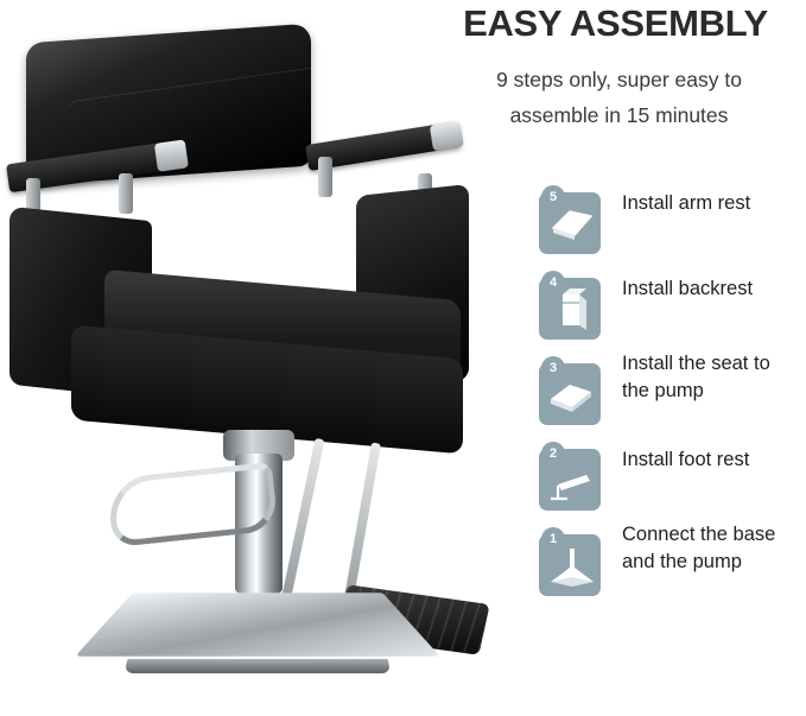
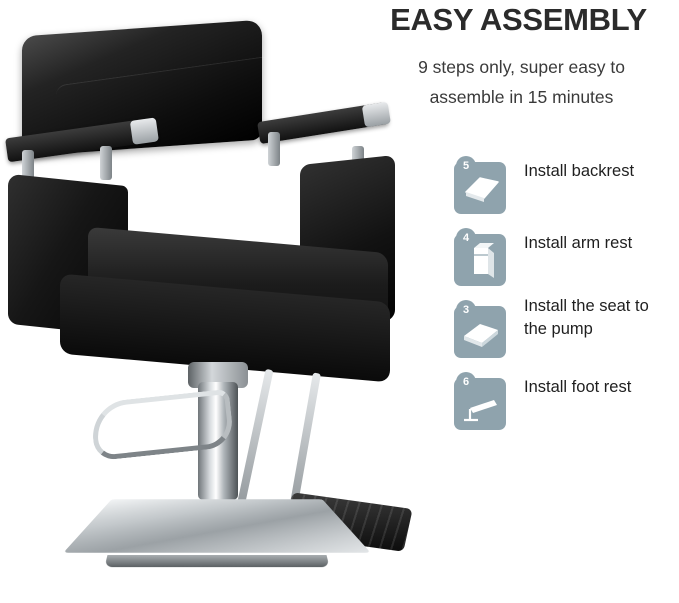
  EASY ASSEMBLY
  9 steps only, super easy to
  assemble in 15 minutes
  5
- Install arm rest
+ Install backrest
  4
- Install backrest
+ Install arm rest
  3
  Install the seat to
  the pump
- 2
+ 6
  Install foot rest
- 1
- Connect the base
- and the pump
